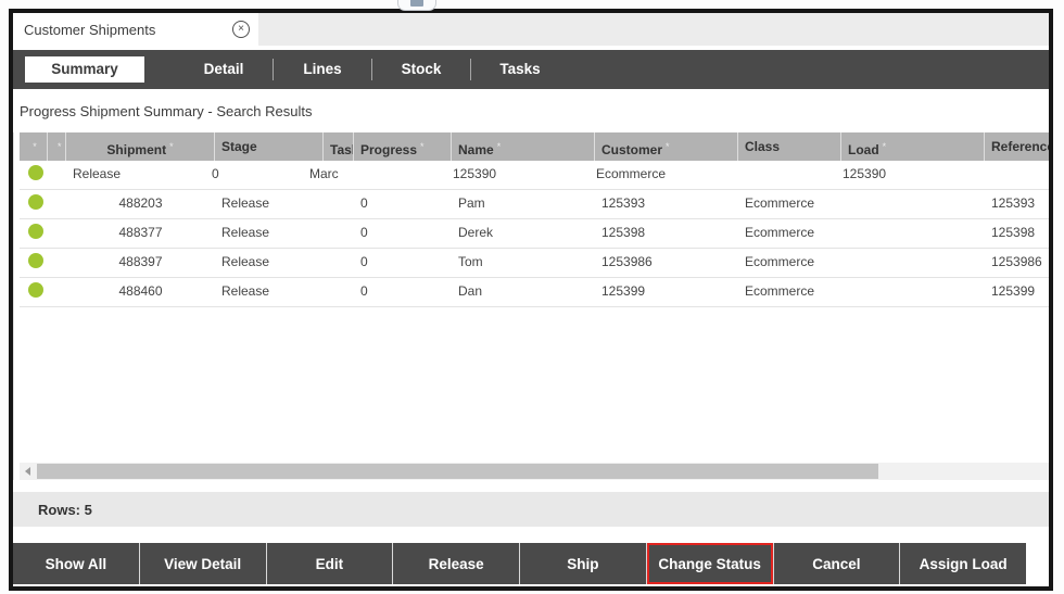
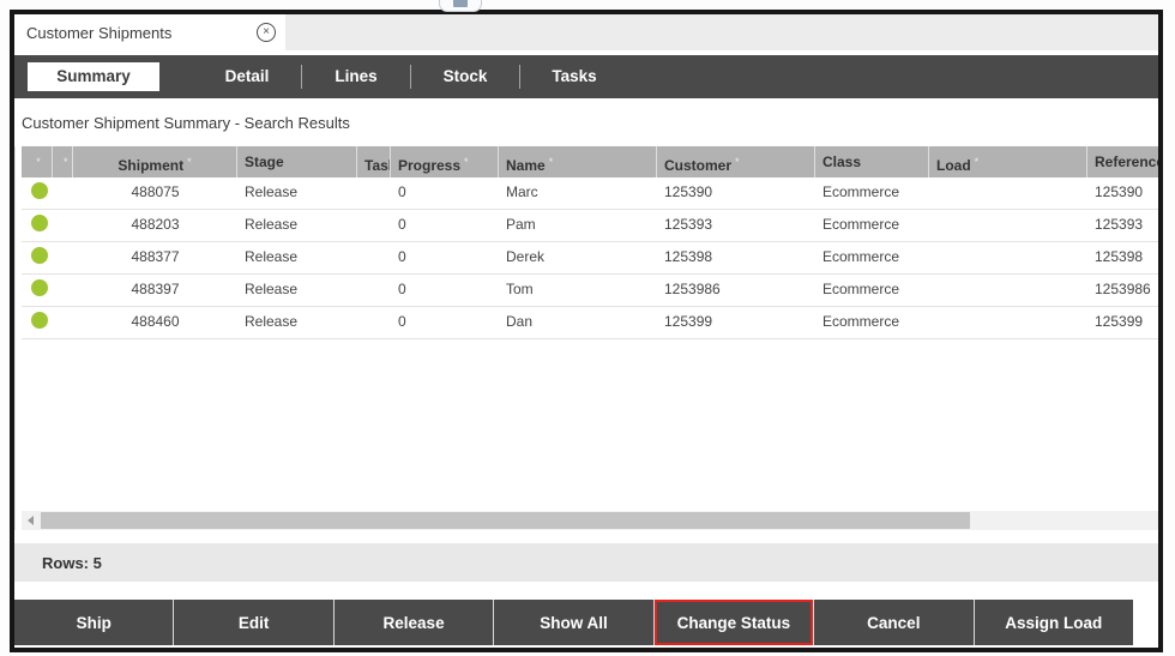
  Customer Shipments
  ×
  Summary
  Detail
  Lines
  Stock
  Tasks
- Progress Shipment Summary - Search Results
+ Customer Shipment Summary - Search Results
  *
  *
  Shipment *
  Stage
  Progress *
  Name *
  Customer *
  Class
  Load *
  Referenc
+ 488075
  Release
  0
  Marc
  125390
  Ecommerce
  125390
  488203
  Release
  0
  Pam
  125393
  Ecommerce
  125393
  488377
  Release
  0
  Derek
  125398
  Ecommerce
  125398
  488397
  Release
  0
  Tom
  1253986
  Ecommerce
  1253986
  488460
  Release
  0
  Dan
  125399
  Ecommerce
  125399
  Rows: 5
- Show All
+ Ship
- View Detail
  Edit
  Release
- Ship
+ Show All
  Change Status
  Cancel
  Assign Load
